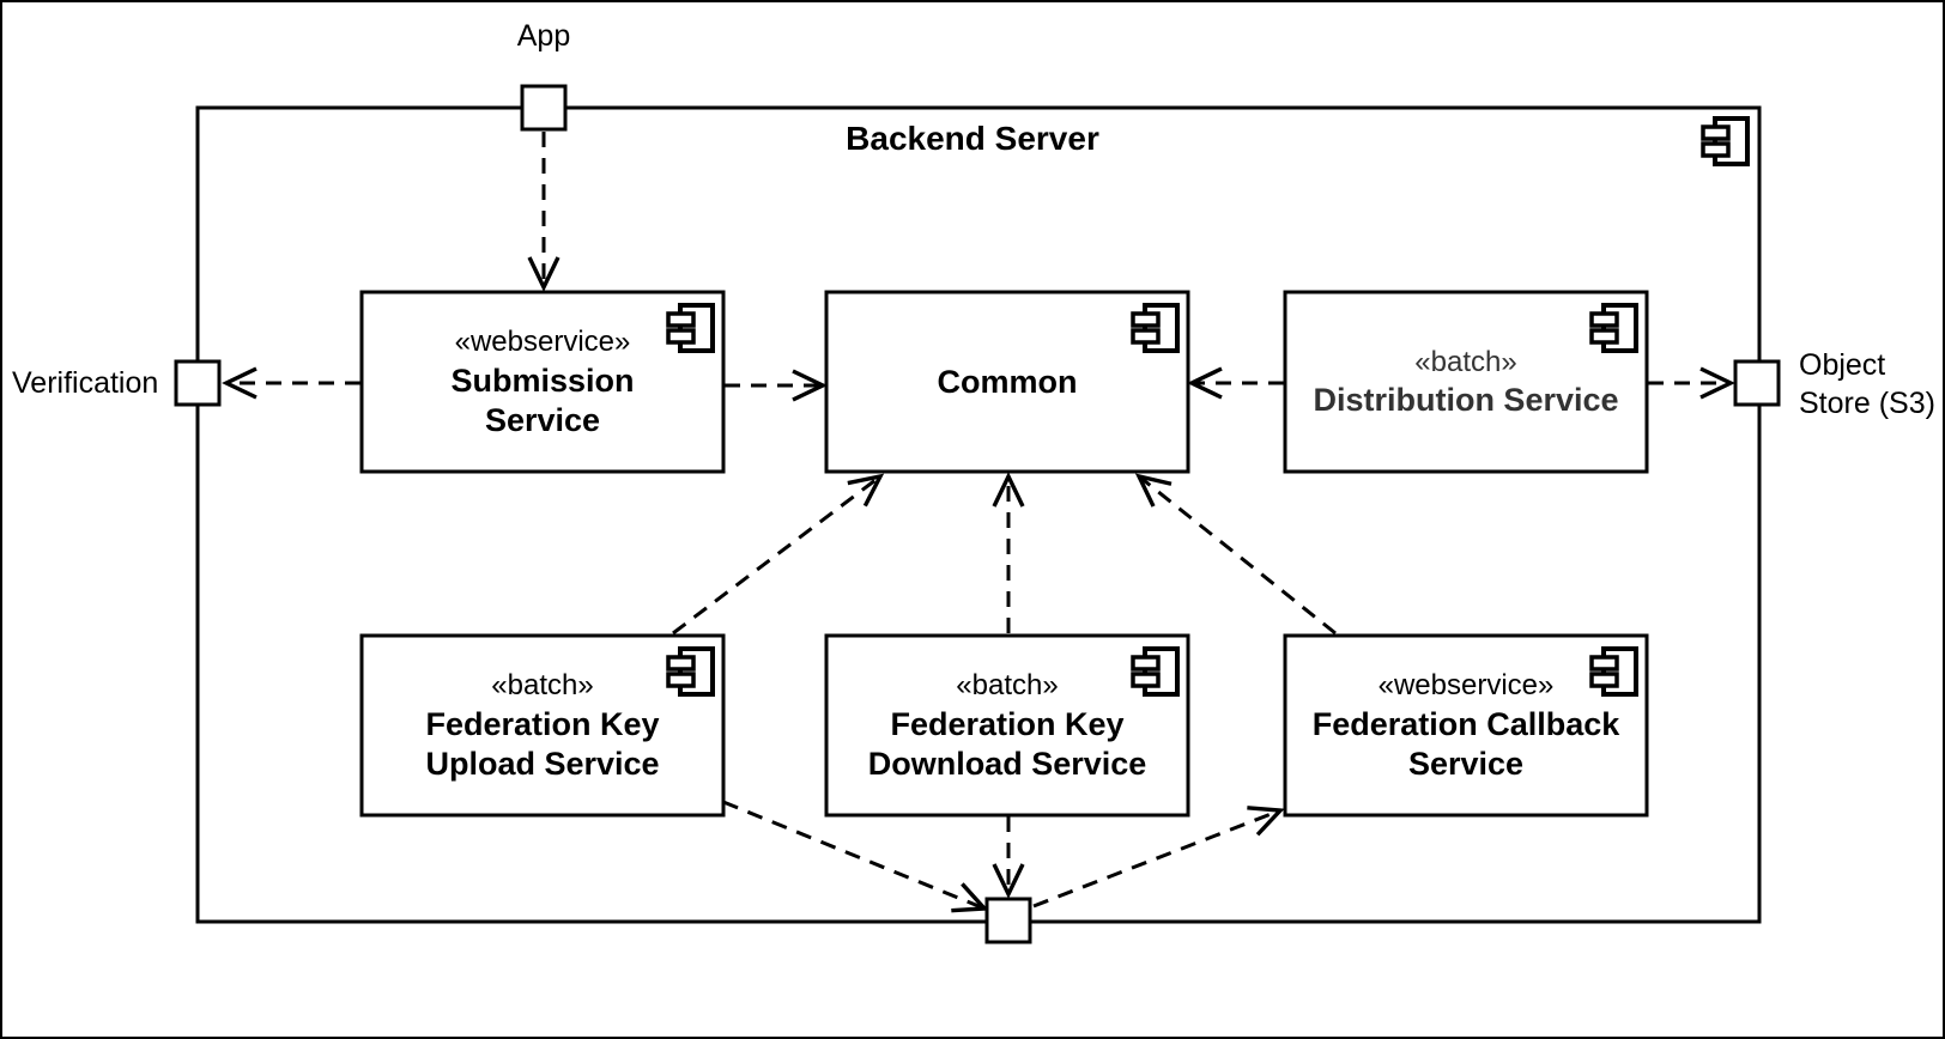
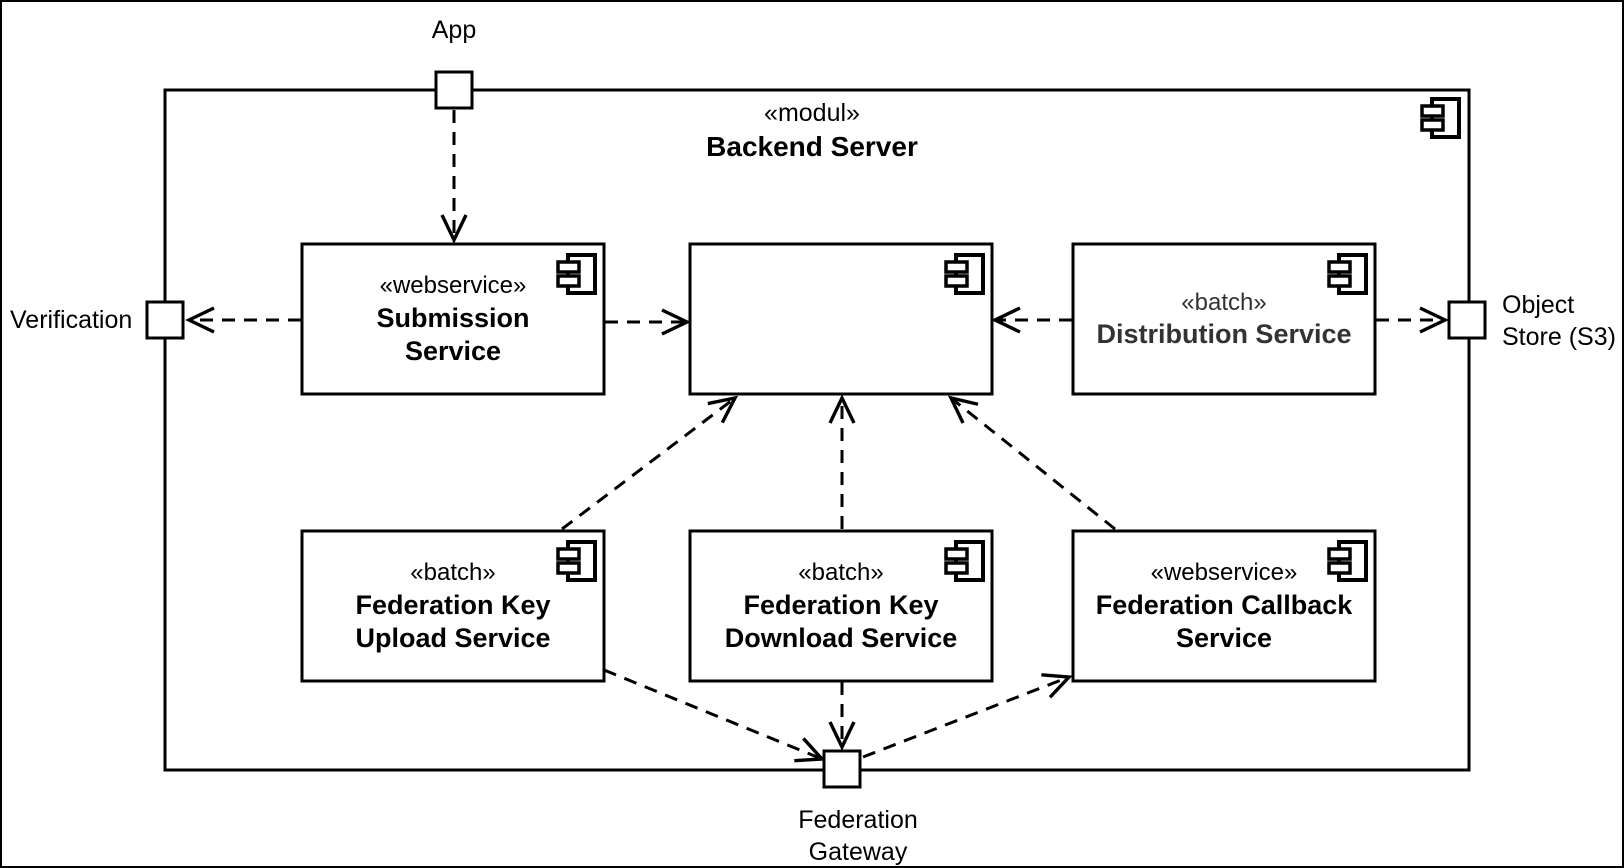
+ «modul»
  Backend Server
  «webservice»
  Submission
  Service
- Common
  «batch»
  Distribution Service
  «batch»
  Federation Key
  Upload Service
  «batch»
  Federation Key
  Download Service
  «webservice»
  Federation Callback
  Service
  App
  Verification
  Object
  Store (S3)
+ Federation
+ Gateway
